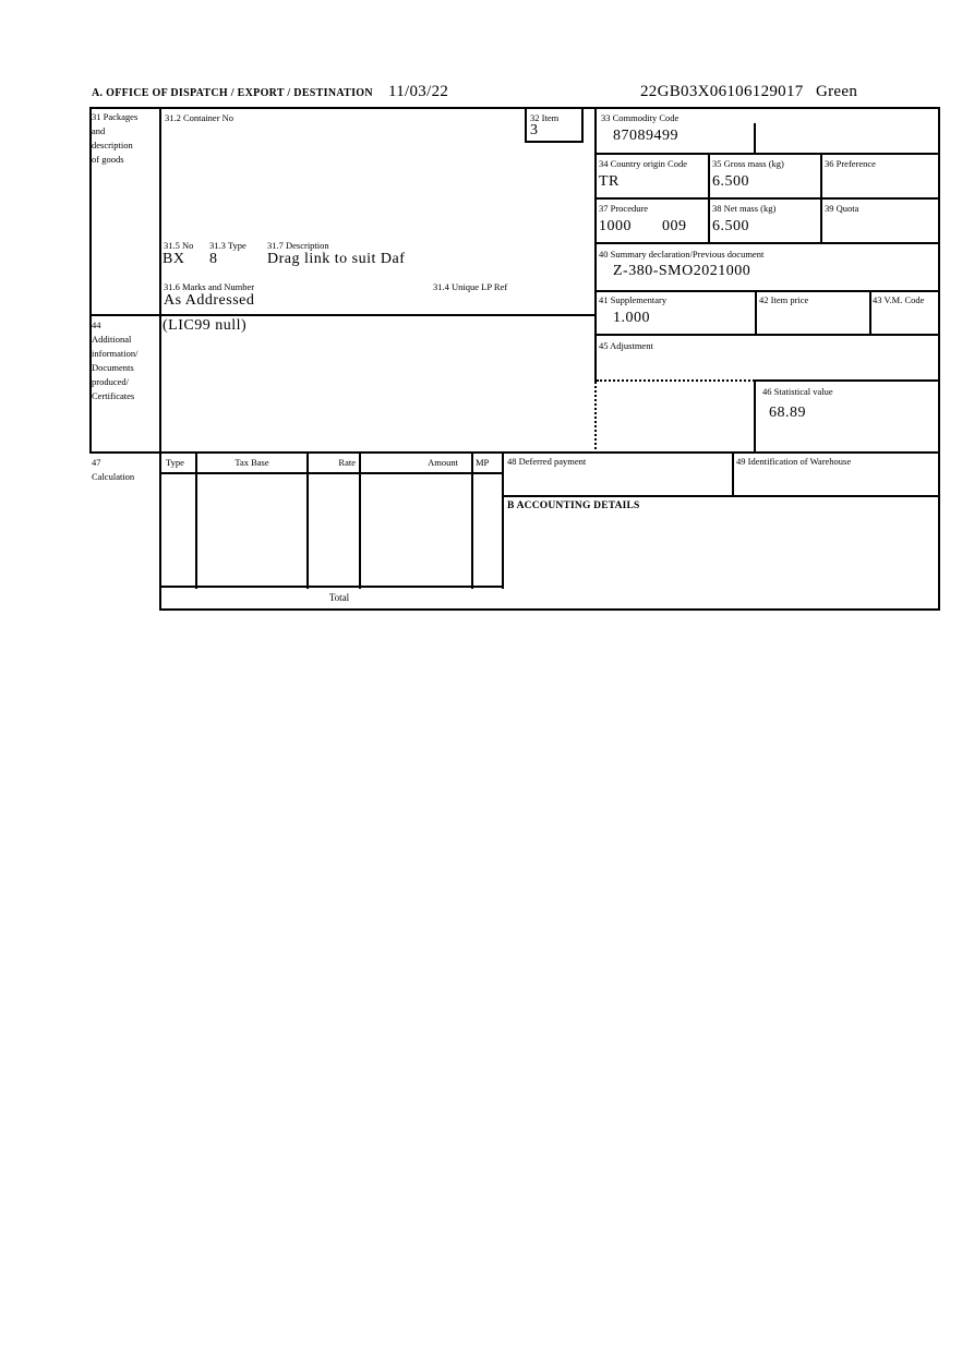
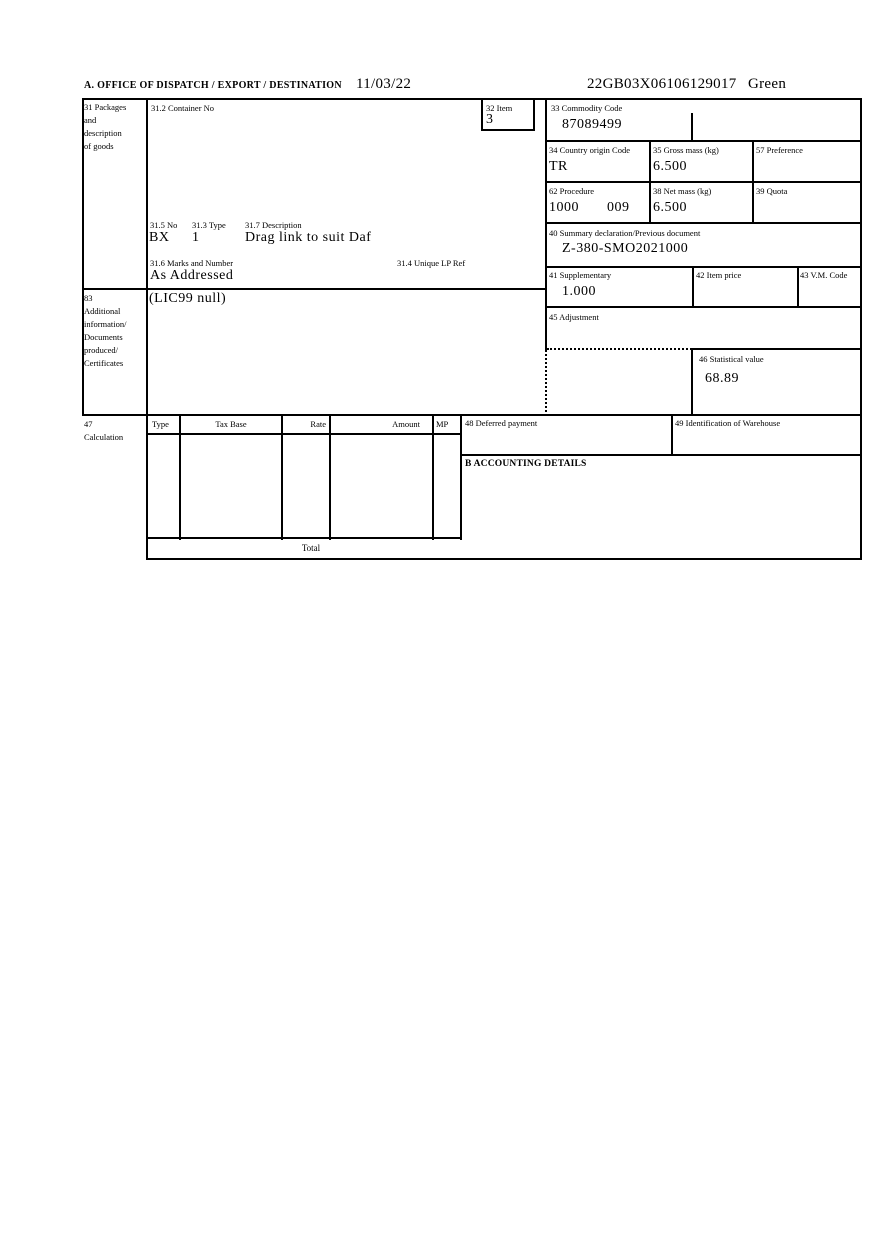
  A. OFFICE OF DISPATCH / EXPORT / DESTINATION
  11/03/22
  22GB03X06106129017
  Green
  31 Packages
  and
  description
  of goods
  31.2 Container No
  32 Item
  3
  31.5 No
  31.3 Type
  31.7 Description
  BX
- 8
+ 1
  Drag link to suit Daf
  31.6 Marks and Number
  31.4 Unique LP Ref
  As Addressed
  33 Commodity Code
  87089499
  34 Country origin Code
  TR
  35 Gross mass (kg)
  6.500
- 36 Preference
+ 57 Preference
- 37 Procedure
+ 62 Procedure
  1000
  009
  38 Net mass (kg)
  6.500
  39 Quota
  40 Summary declaration/Previous document
  Z-380-SMO2021000
  41 Supplementary
  1.000
  42 Item price
  43 V.M. Code
  45 Adjustment
  46 Statistical value
  68.89
- 44
+ 83
  Additional
  information/
  Documents
  produced/
  Certificates
  (LIC99 null)
  47
  Calculation
  Type
  Tax Base
  Rate
  Amount
  MP
  Total
  48 Deferred payment
  49 Identification of Warehouse
  B ACCOUNTING DETAILS
